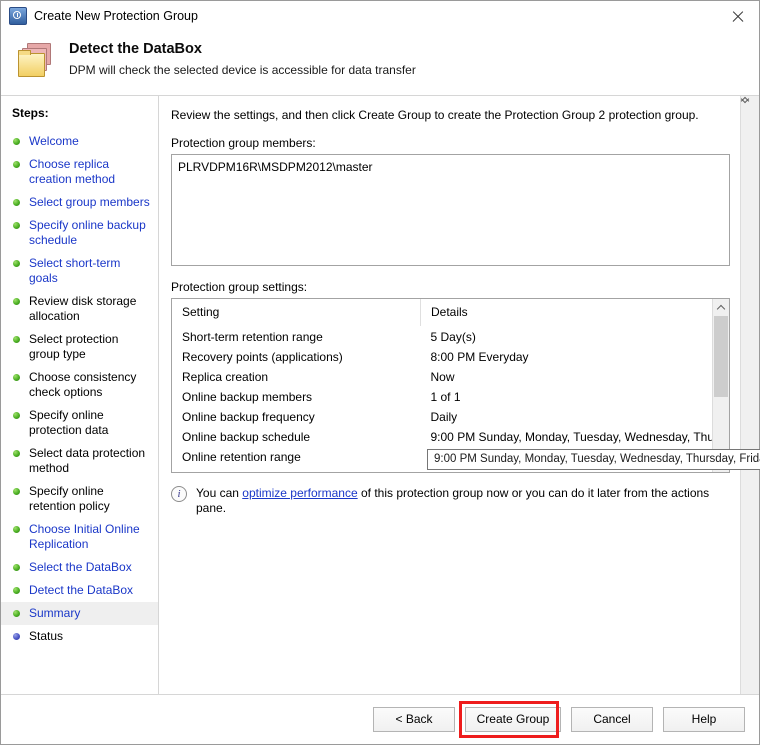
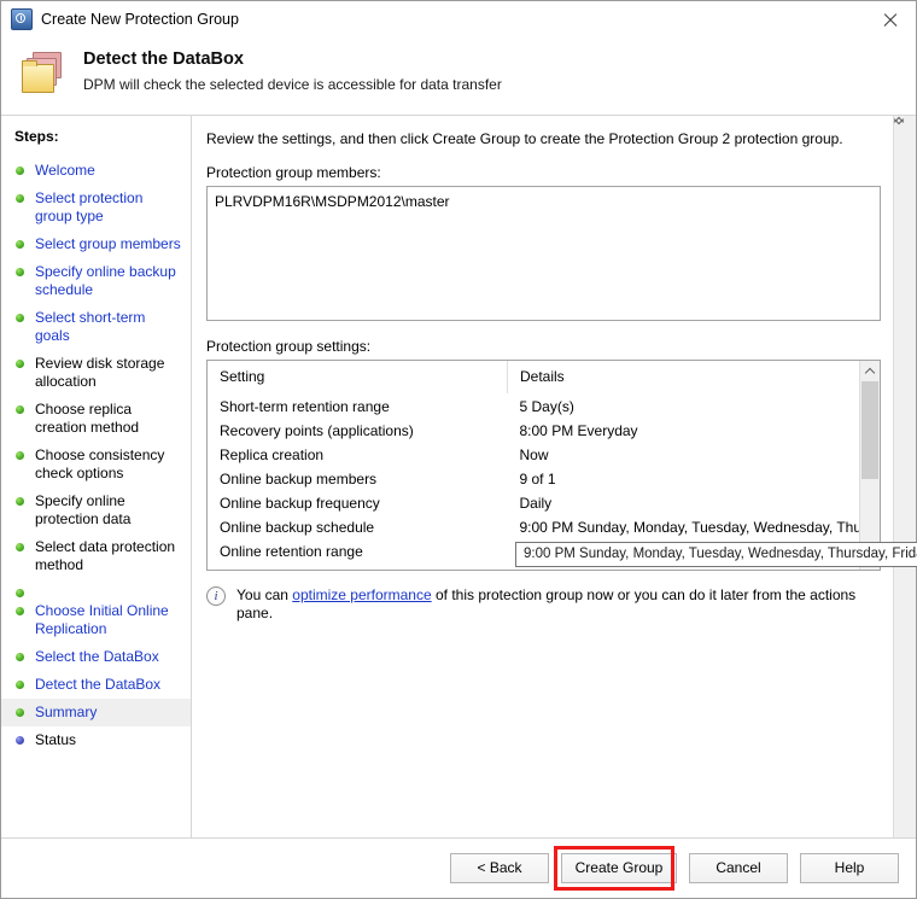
  Create New Protection Group
  Detect the DataBox
  DPM will check the selected device is accessible for data transfer
  Steps:
  Welcome
- Choose replica creation method
+ Select protection group type
  Select group members
  Specify online backup schedule
  Select short-term goals
  Review disk storage allocation
- Select protection group type
+ Choose replica creation method
  Choose consistency check options
  Specify online protection data
  Select data protection method
- Specify online retention policy
  Choose Initial Online Replication
  Select the DataBox
  Detect the DataBox
  Summary
  Status
  Review the settings, and then click Create Group to create the Protection Group 2 protection group.
  Protection group members:
  PLRVDPM16R\MSDPM2012\master
  Protection group settings:
  Setting	Details
  Short-term retention range	5 Day(s)
  Recovery points (applications)	8:00 PM Everyday
  Replica creation	Now
- Online backup members	1 of 1
+ Online backup members	9 of 1
  Online backup frequency	Daily
  Online backup schedule	9:00 PM Sunday, Monday, Tuesday, Wednesday, Thu
  i
  You can optimize performance of this protection group now or you can do it later from the actions pane.
  9:00 PM Sunday, Monday, Tuesday, Wednesday, Thursday, Frid
  < Back
  Create Group
  Cancel
  Help
